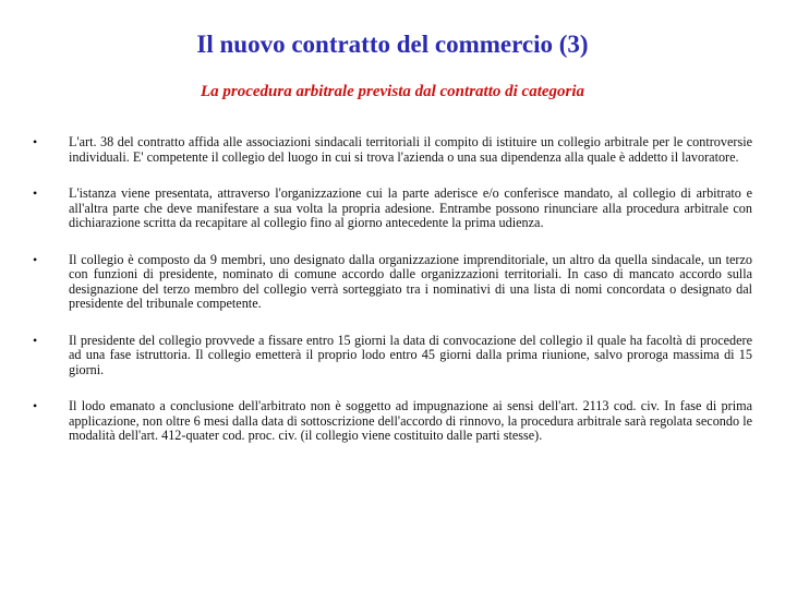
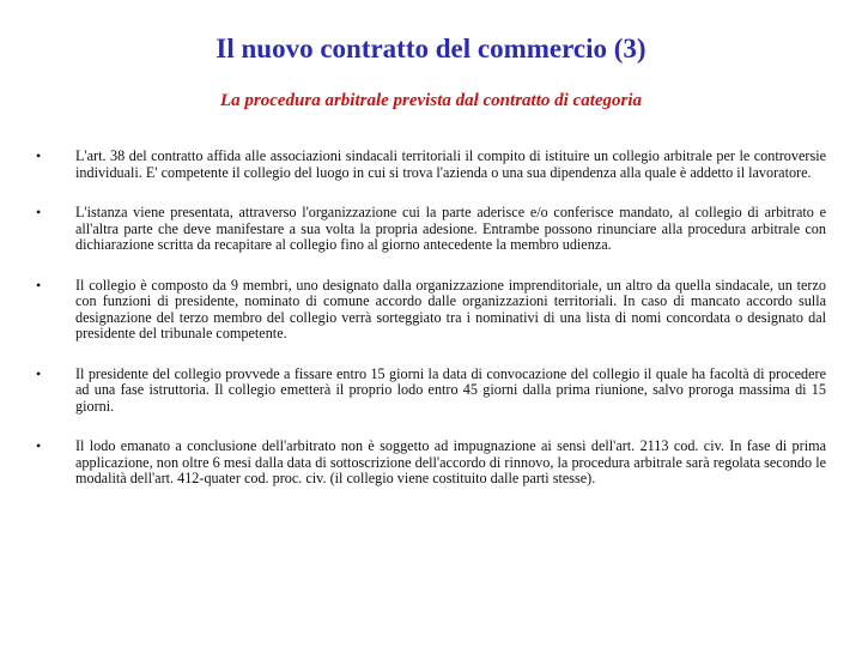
  Il nuovo contratto del commercio (3)
  La procedura arbitrale prevista dal contratto di categoria
  •
  L'art. 38 del contratto affida alle associazioni sindacali territoriali il compito di istituire un collegio arbitrale per le controversie individuali. E' competente il collegio del luogo in cui si trova l'azienda o una sua dipendenza alla quale è addetto il lavoratore.
  •
- L'istanza viene presentata, attraverso l'organizzazione cui la parte aderisce e/o conferisce mandato, al collegio di arbitrato e all'altra parte che deve manifestare a sua volta la propria adesione. Entrambe possono rinunciare alla procedura arbitrale con dichiarazione scritta da recapitare al collegio fino al giorno antecedente la prima udienza.
+ L'istanza viene presentata, attraverso l'organizzazione cui la parte aderisce e/o conferisce mandato, al collegio di arbitrato e all'altra parte che deve manifestare a sua volta la propria adesione. Entrambe possono rinunciare alla procedura arbitrale con dichiarazione scritta da recapitare al collegio fino al giorno antecedente la membro udienza.
  •
  Il collegio è composto da 9 membri, uno designato dalla organizzazione imprenditoriale, un altro da quella sindacale, un terzo con funzioni di presidente, nominato di comune accordo dalle organizzazioni territoriali. In caso di mancato accordo sulla designazione del terzo membro del collegio verrà sorteggiato tra i nominativi di una lista di nomi concordata o designato dal presidente del tribunale competente.
  •
  Il presidente del collegio provvede a fissare entro 15 giorni la data di convocazione del collegio il quale ha facoltà di procedere ad una fase istruttoria. Il collegio emetterà il proprio lodo entro 45 giorni dalla prima riunione, salvo proroga massima di 15 giorni.
  •
  Il lodo emanato a conclusione dell'arbitrato non è soggetto ad impugnazione ai sensi dell'art. 2113 cod. civ. In fase di prima applicazione, non oltre 6 mesi dalla data di sottoscrizione dell'accordo di rinnovo, la procedura arbitrale sarà regolata secondo le modalità dell'art. 412-quater cod. proc. civ. (il collegio viene costituito dalle parti stesse).
